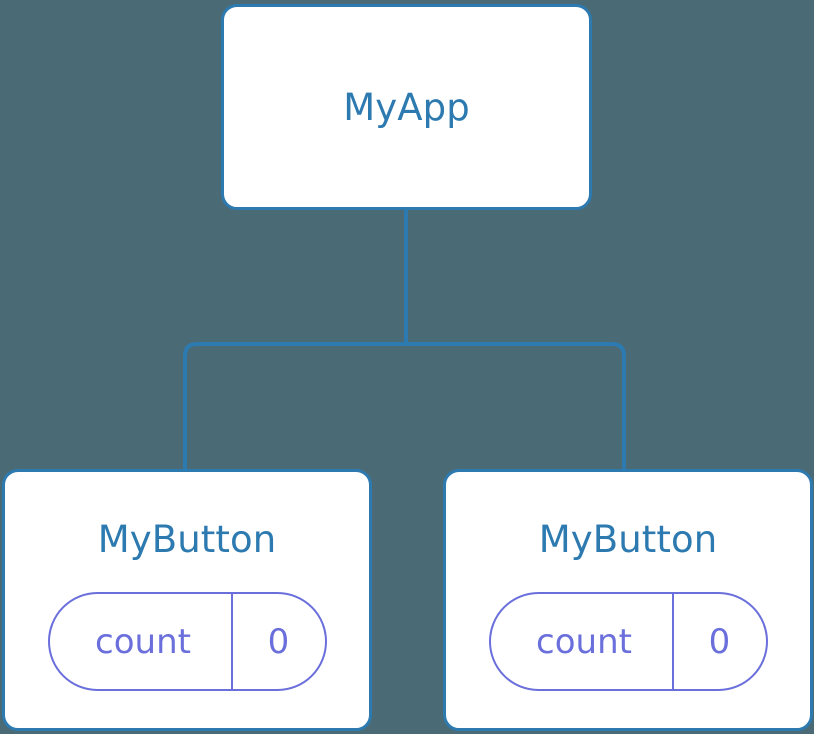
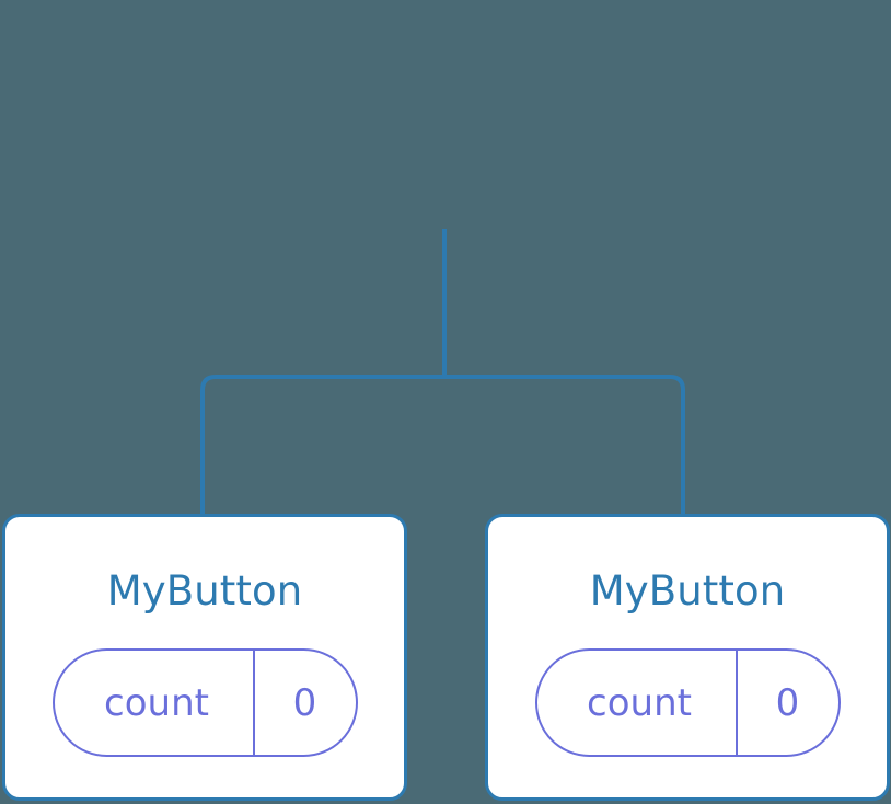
- MyApp
  MyButton
  count
  0
  MyButton
  count
  0
